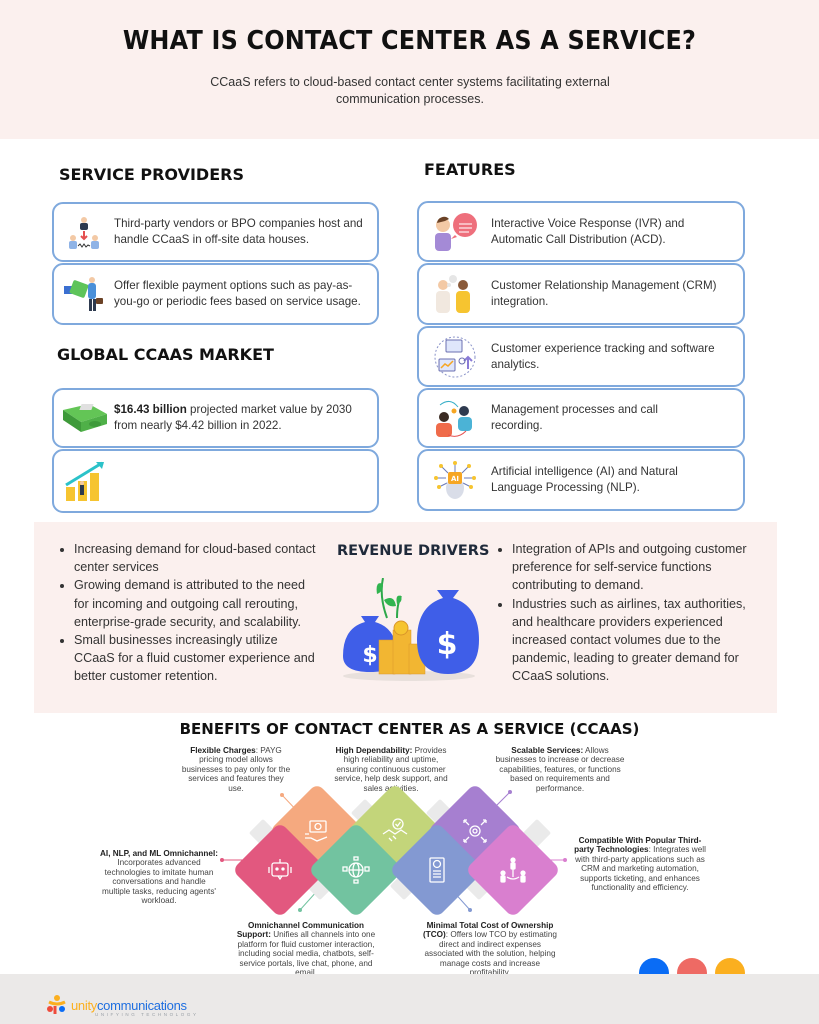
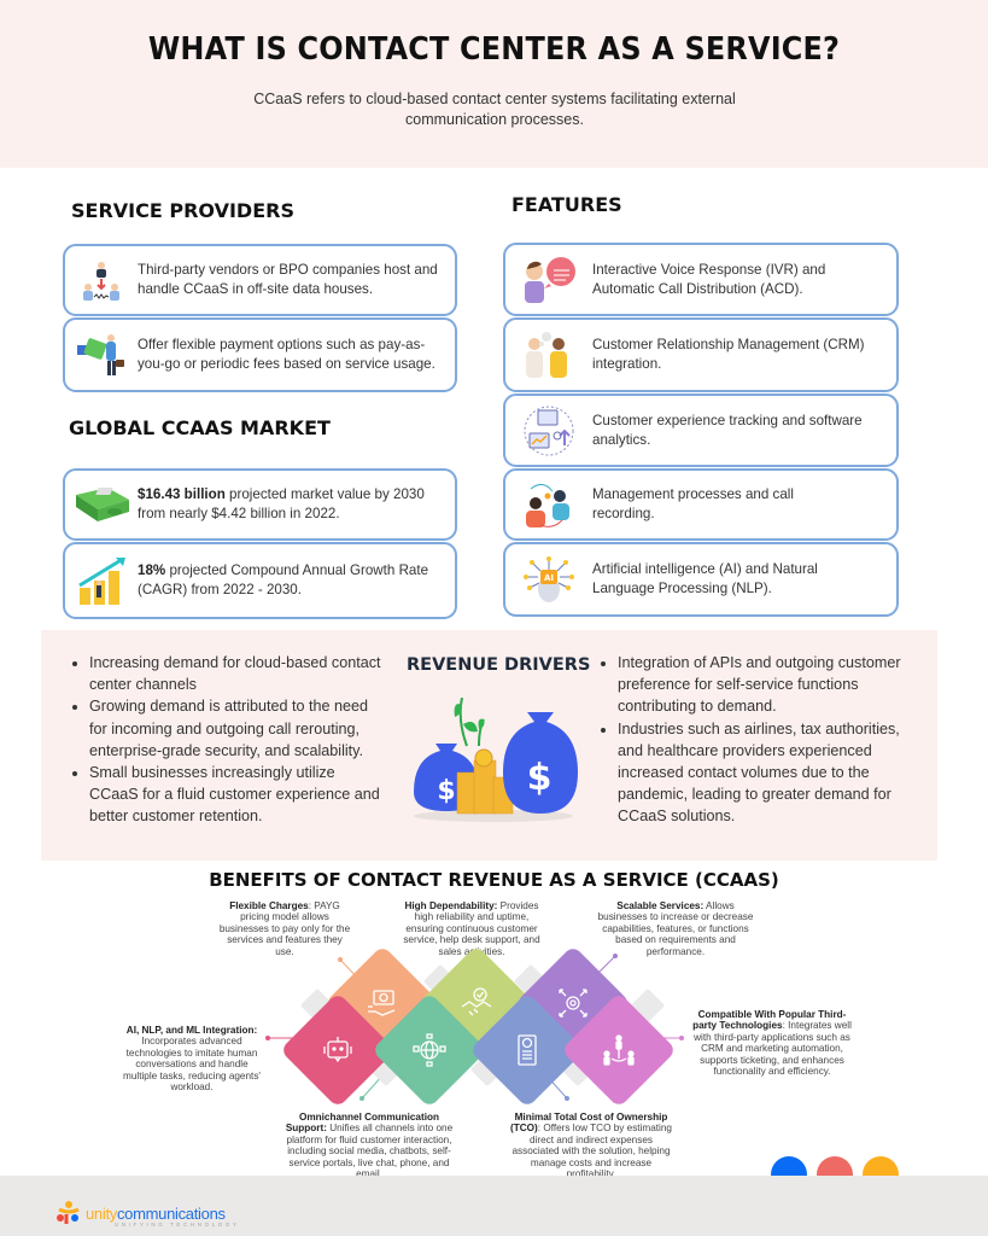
  WHAT IS CONTACT CENTER AS A SERVICE?
  CCaaS refers to cloud-based contact center systems facilitating external communication processes.
  SERVICE PROVIDERS
  Third-party vendors or BPO companies host and handle CCaaS in off-site data houses.
  Offer flexible payment options such as pay-as-you-go or periodic fees based on service usage.
  GLOBAL CCAAS MARKET
  $16.43 billion projected market value by 2030 from nearly $4.42 billion in 2022.
+ 18% projected Compound Annual Growth Rate (CAGR) from 2022 - 2030.
  FEATURES
  Interactive Voice Response (IVR) and Automatic Call Distribution (ACD).
  Customer Relationship Management (CRM) integration.
  Customer experience tracking and software analytics.
  Management processes and call recording.
  AI
  Artificial intelligence (AI) and Natural Language Processing (NLP).
- Increasing demand for cloud-based contact center services
+ Increasing demand for cloud-based contact center channels
  Growing demand is attributed to the need for incoming and outgoing call rerouting, enterprise-grade security, and scalability.
  Small businesses increasingly utilize CCaaS for a fluid customer experience and better customer retention.
  REVENUE DRIVERS
  $
  $
  Integration of APIs and outgoing customer preference for self-service functions contributing to demand.
  Industries such as airlines, tax authorities, and healthcare providers experienced increased contact volumes due to the pandemic, leading to greater demand for CCaaS solutions.
- BENEFITS OF CONTACT CENTER AS A SERVICE (CCAAS)
+ BENEFITS OF CONTACT REVENUE AS A SERVICE (CCAAS)
  Flexible Charges: PAYG pricing model allows businesses to pay only for the services and features they use.
  High Dependability: Provides high reliability and uptime, ensuring continuous customer service, help desk support, and sales aities.
  Scalable Services: Allows businesses to increase or decrease capabilities, features, or functions based on requirements and performance.
- AI, NLP, and ML Omnichannel: Incorporates advanced technologies to imitate human conversations and handle multiple tasks, reducing agents' workload.
+ AI, NLP, and ML Integration: Incorporates advanced technologies to imitate human conversations and handle multiple tasks, reducing agents' workload.
  Compatible With Popular Third-party Technologies: Integrates well with third-party applications such as CRM and marketing automation, supports ticketing, and enhances functionality and efficiency.
  Omnichannel Communication Support: Unifies all channels into one platform for fluid customer interaction, including social media, chatbots, self-service portals, live chat, phone, and email.
  Minimal Total Cost of Ownership (TCO): Offers low TCO by estimating direct and indirect expenses associated with the solution, helping manage costs and increase profitability.
  unitycommunications
